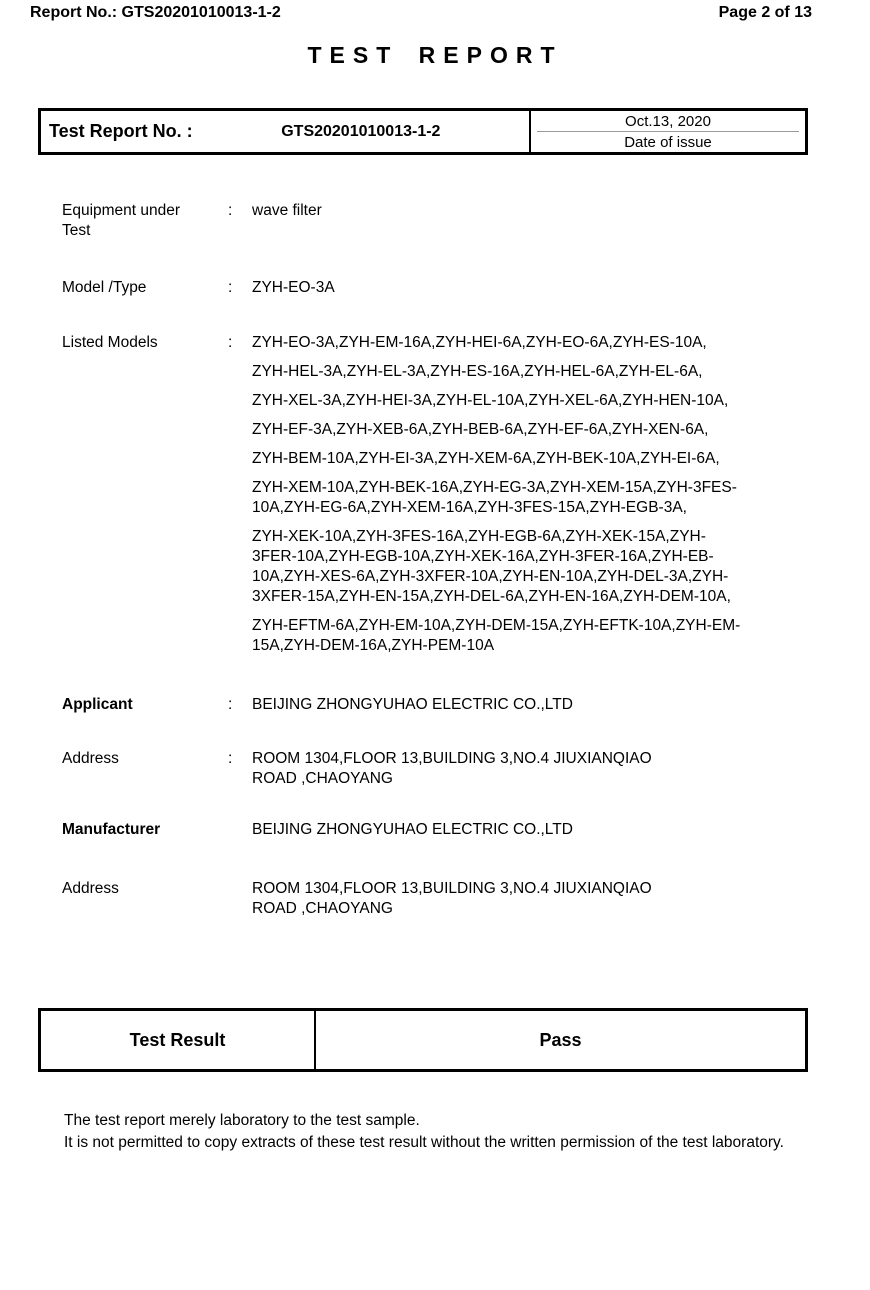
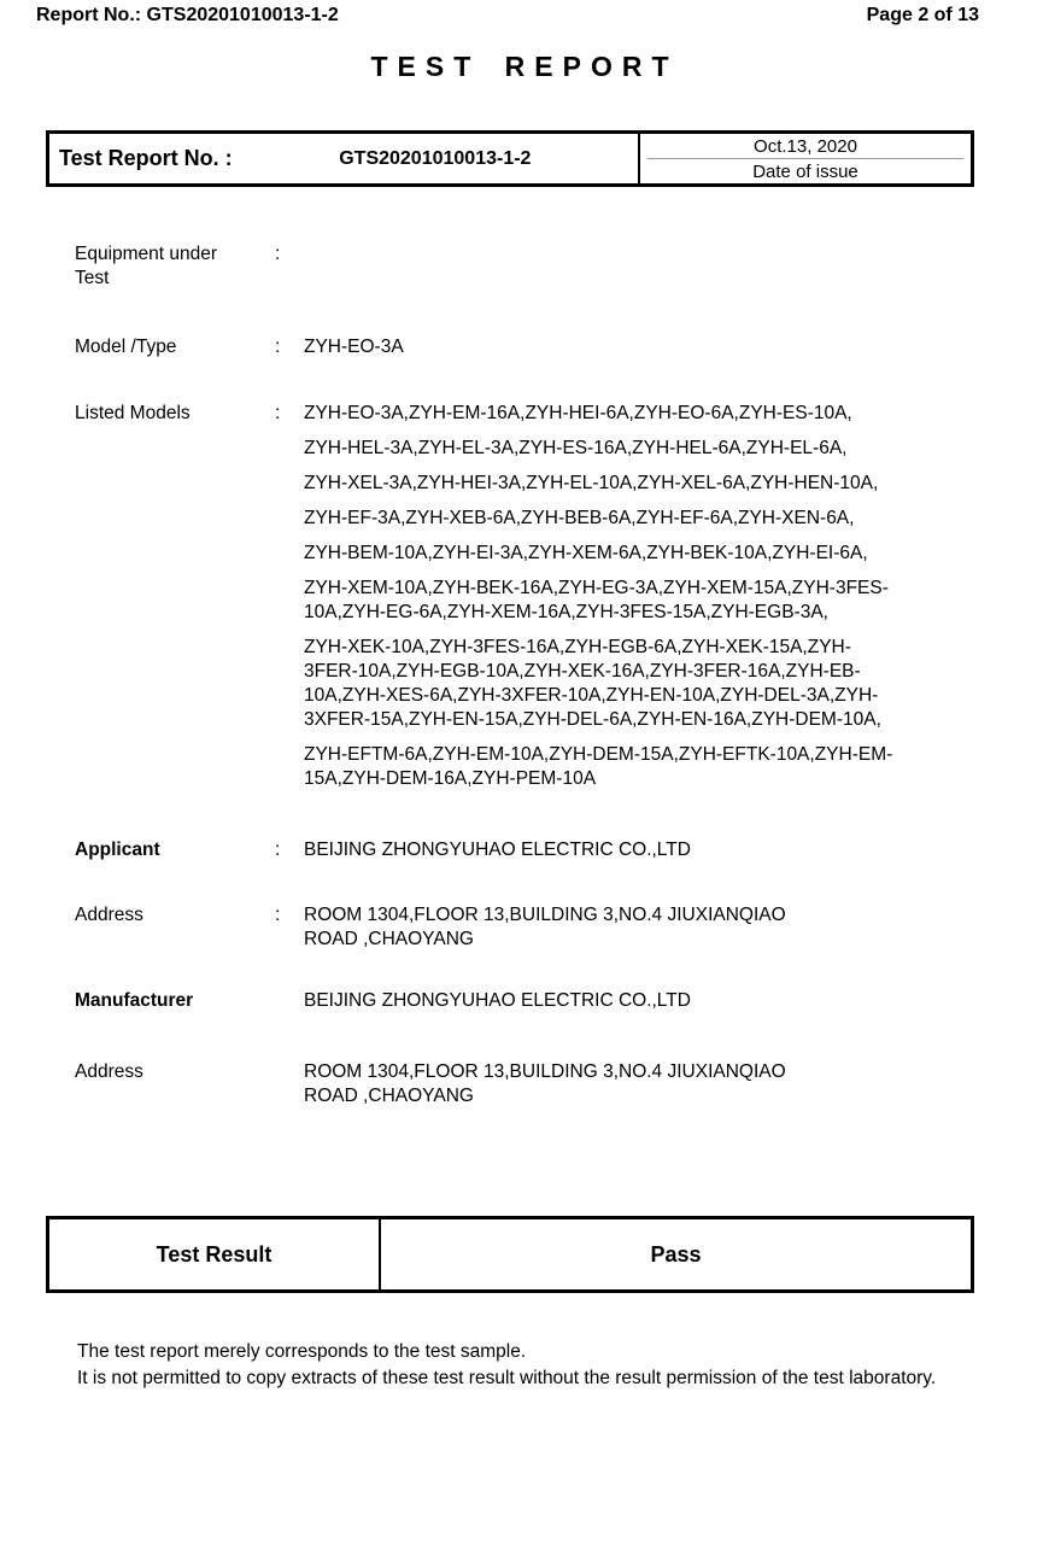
  Report No.: GTS20201010013-1-2
  Page 2 of 13
  TEST REPORT
  Test Report No. :
  GTS20201010013-1-2
  Oct.13, 2020
  Date of issue
  Equipment under
  Test
  :
- wave filter
  Model /Type
  :
  ZYH-EO-3A
  Listed Models
  :
  ZYH-EO-3A,ZYH-EM-16A,ZYH-HEI-6A,ZYH-EO-6A,ZYH-ES-10A,
  ZYH-HEL-3A,ZYH-EL-3A,ZYH-ES-16A,ZYH-HEL-6A,ZYH-EL-6A,
  ZYH-XEL-3A,ZYH-HEI-3A,ZYH-EL-10A,ZYH-XEL-6A,ZYH-HEN-10A,
  ZYH-EF-3A,ZYH-XEB-6A,ZYH-BEB-6A,ZYH-EF-6A,ZYH-XEN-6A,
  ZYH-BEM-10A,ZYH-EI-3A,ZYH-XEM-6A,ZYH-BEK-10A,ZYH-EI-6A,
  ZYH-XEM-10A,ZYH-BEK-16A,ZYH-EG-3A,ZYH-XEM-15A,ZYH-3FES-
  10A,ZYH-EG-6A,ZYH-XEM-16A,ZYH-3FES-15A,ZYH-EGB-3A,
  ZYH-XEK-10A,ZYH-3FES-16A,ZYH-EGB-6A,ZYH-XEK-15A,ZYH-
  3FER-10A,ZYH-EGB-10A,ZYH-XEK-16A,ZYH-3FER-16A,ZYH-EB-
  10A,ZYH-XES-6A,ZYH-3XFER-10A,ZYH-EN-10A,ZYH-DEL-3A,ZYH-
  3XFER-15A,ZYH-EN-15A,ZYH-DEL-6A,ZYH-EN-16A,ZYH-DEM-10A,
  ZYH-EFTM-6A,ZYH-EM-10A,ZYH-DEM-15A,ZYH-EFTK-10A,ZYH-EM-
  15A,ZYH-DEM-16A,ZYH-PEM-10A
  Applicant
  :
  BEIJING ZHONGYUHAO ELECTRIC CO.,LTD
  Address
  :
  ROOM 1304,FLOOR 13,BUILDING 3,NO.4 JIUXIANQIAO
  ROAD ,CHAOYANG
  Manufacturer
  BEIJING ZHONGYUHAO ELECTRIC CO.,LTD
  Address
  ROOM 1304,FLOOR 13,BUILDING 3,NO.4 JIUXIANQIAO
  ROAD ,CHAOYANG
  Test Result
  Pass
- The test report merely laboratory to the test sample.
+ The test report merely corresponds to the test sample.
- It is not permitted to copy extracts of these test result without the written permission of the test laboratory.
+ It is not permitted to copy extracts of these test result without the result permission of the test laboratory.
